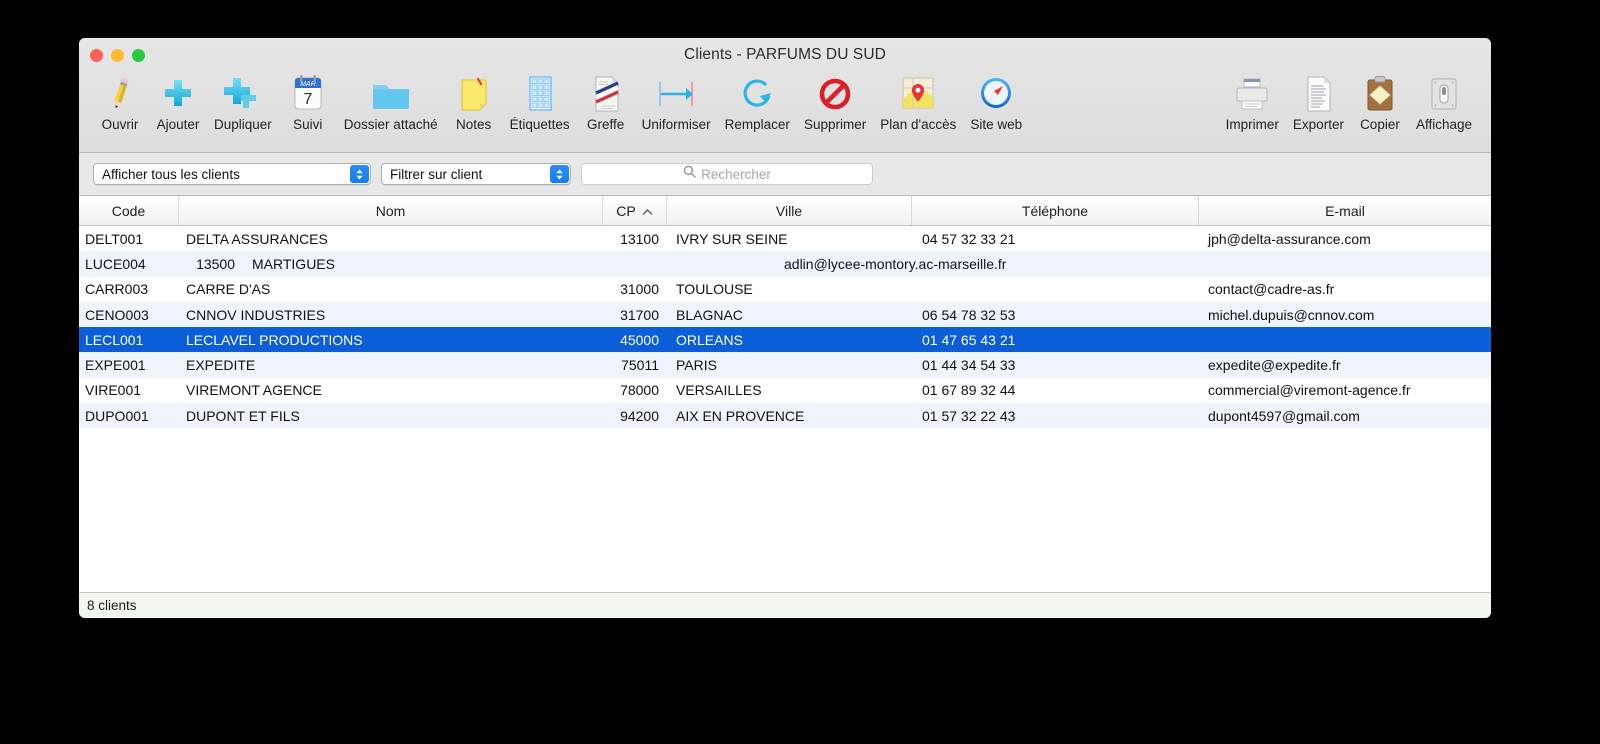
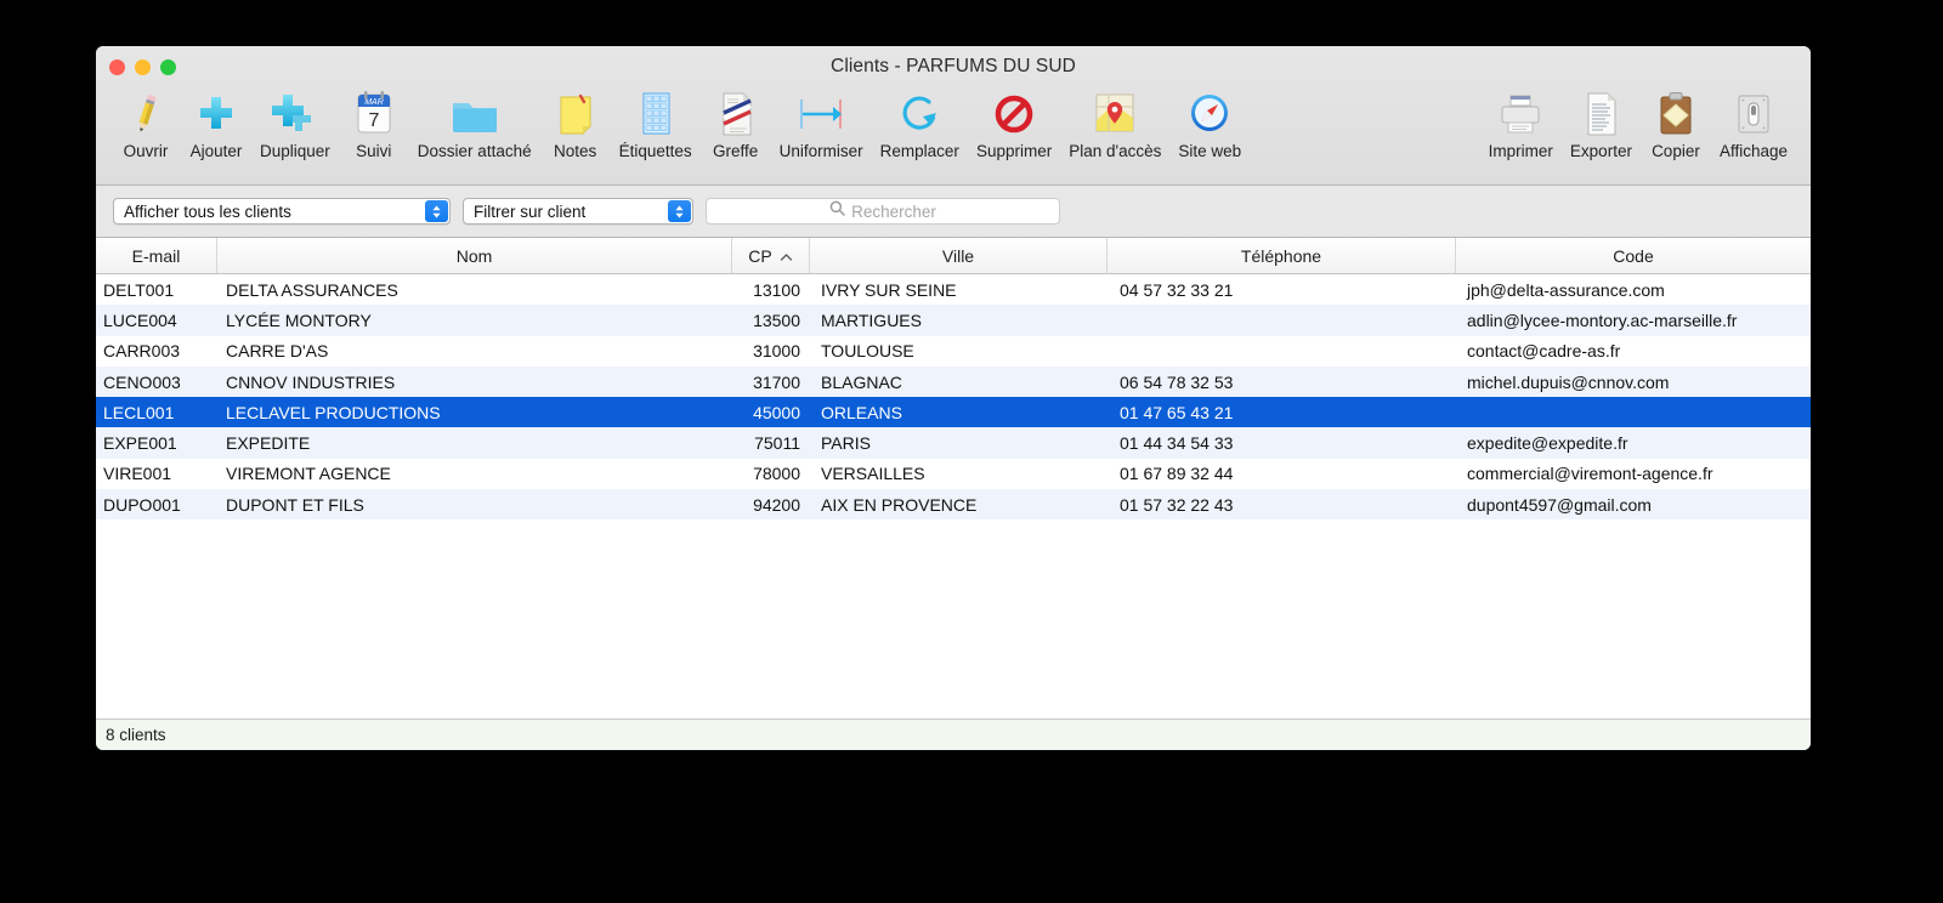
  Clients - PARFUMS DU SUD
  Ouvrir
  Ajouter
  Dupliquer
  7
  Suivi
  Dossier attaché
  Notes
  Étiquettes
  Greffe
  Uniformiser
  Remplacer
  Supprimer
  Plan d'accès
  Site web
  Imprimer
  Exporter
  Copier
  Affichage
  Afficher tous les clients
  Filtrer sur client
  Rechercher
- Code
+ E-mail
  Nom
  CP
  Ville
  Téléphone
- E-mail
+ Code
  DELT001
  DELTA ASSURANCES
  13100
  IVRY SUR SEINE
  04 57 32 33 21
  jph@delta-assurance.com
  LUCE004
+ LYCÉE MONTORY
  13500
  MARTIGUES
  adlin@lycee-montory.ac-marseille.fr
  CARR003
  CARRE D'AS
  31000
  TOULOUSE
  contact@cadre-as.fr
  CENO003
  CNNOV INDUSTRIES
  31700
  BLAGNAC
  06 54 78 32 53
  michel.dupuis@cnnov.com
  LECL001
  LECLAVEL PRODUCTIONS
  45000
  ORLEANS
  01 47 65 43 21
  EXPE001
  EXPEDITE
  75011
  PARIS
  01 44 34 54 33
  expedite@expedite.fr
  VIRE001
  VIREMONT AGENCE
  78000
  VERSAILLES
  01 67 89 32 44
  commercial@viremont-agence.fr
  DUPO001
  DUPONT ET FILS
  94200
  AIX EN PROVENCE
  01 57 32 22 43
  dupont4597@gmail.com
  8 clients
